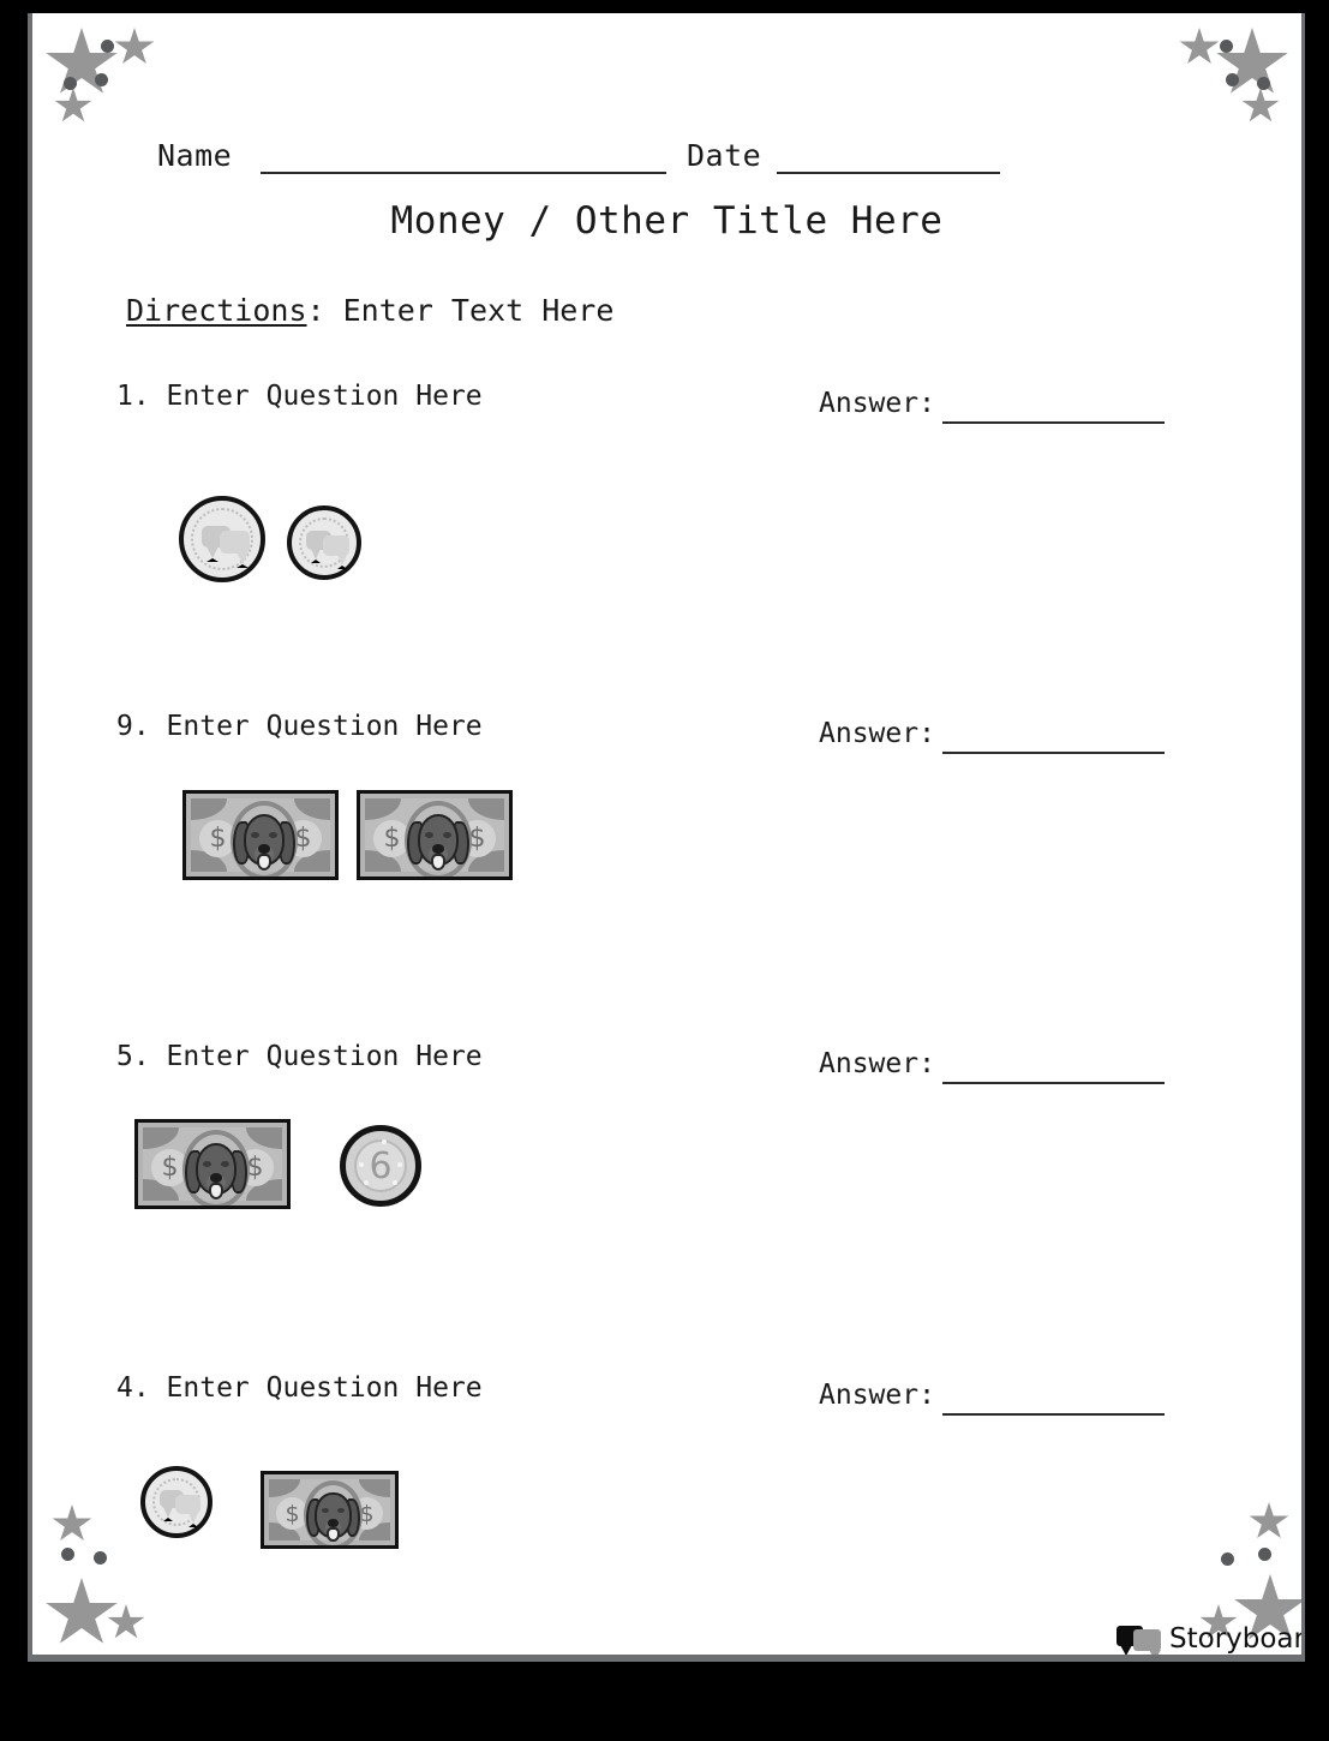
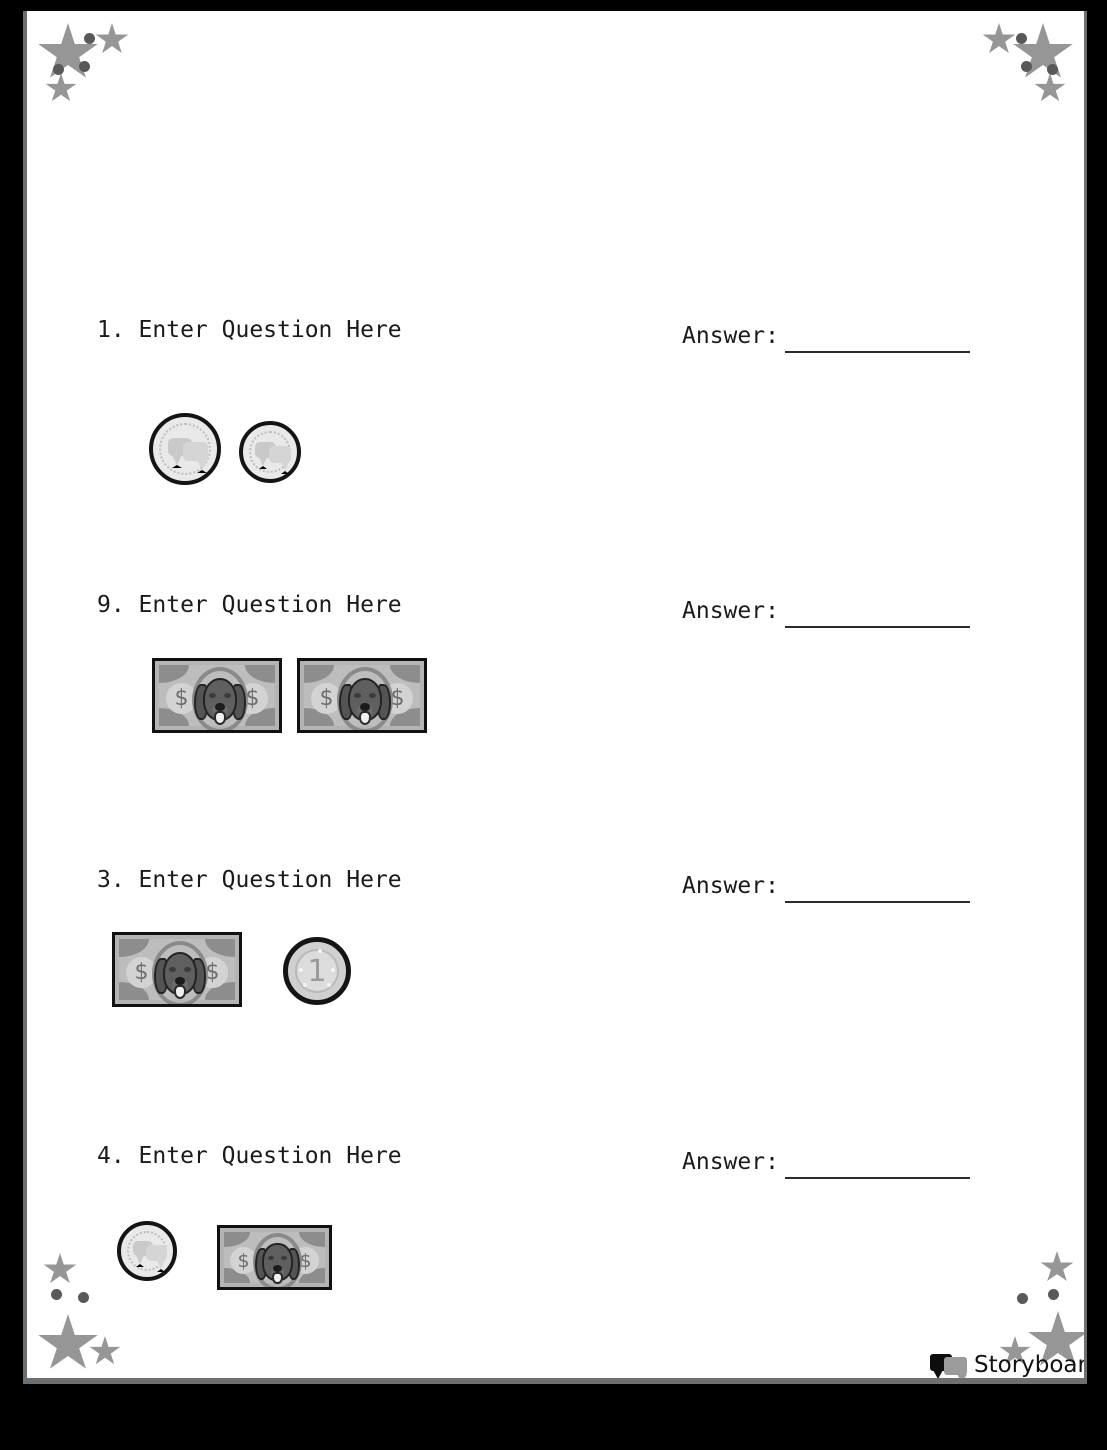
- Name
- Date
- Money / Other Title Here
- Directions: Enter Text Here
  1. Enter Question Here
  Answer:
  9. Enter Question Here
  Answer:
  $
  $
  $
  $
- 5. Enter Question Here
+ 3. Enter Question Here
  Answer:
  $
  $
- 6
+ 1
  4. Enter Question Here
  Answer:
  $
  $
  Storyboar
